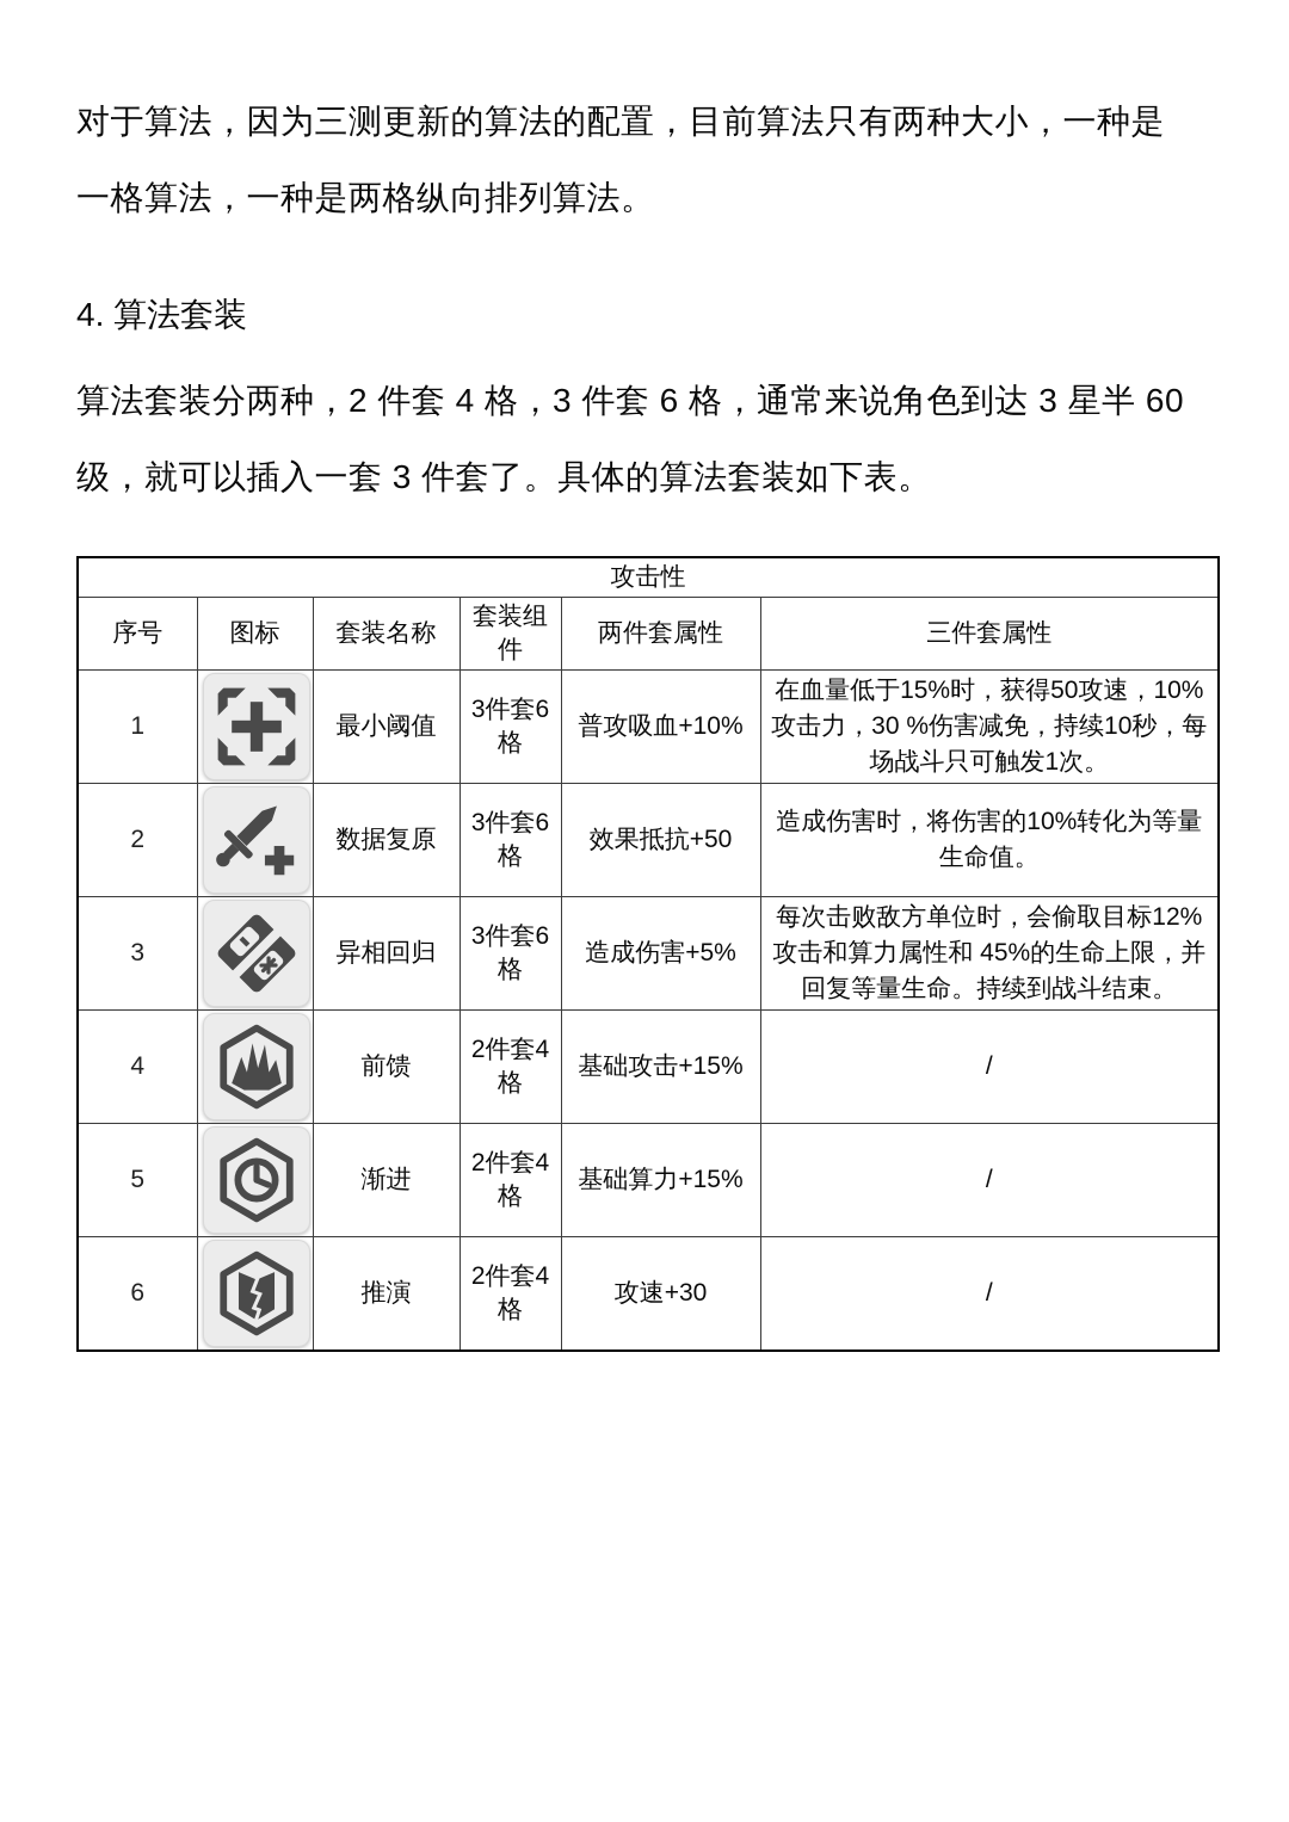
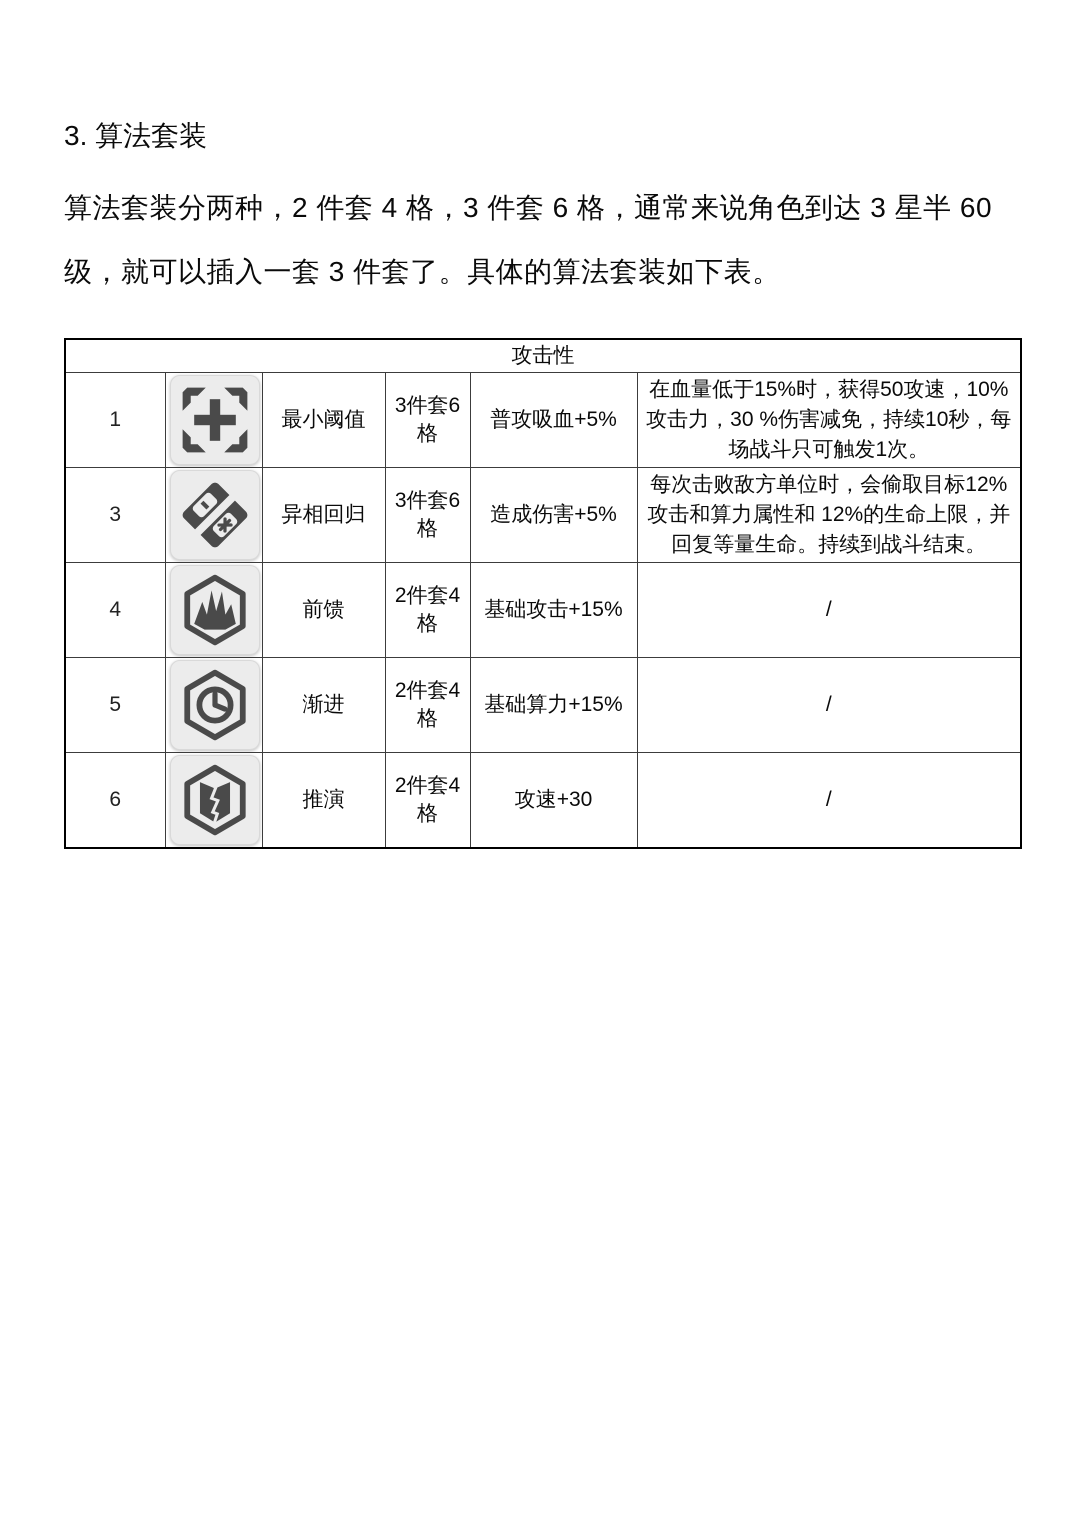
- 对于算法，因为三测更新的算法的配置，目前算法只有两种大小，一种是
- 一格算法，一种是两格纵向排列算法。
- 4. 算法套装
+ 3. 算法套装
  算法套装分两种，2 件套 4 格，3 件套 6 格，通常来说角色到达 3 星半 60
  级，就可以插入一套 3 件套了。具体的算法套装如下表。
  攻击性
- 序号	图标	套装名称	套装组件	两件套属性	三件套属性
- 1		最小阈值	3件套6格	普攻吸血+10%	在血量低于15%时，获得50攻速，10%攻击力，30 %伤害减免，持续10秒，每场战斗只可触发1次。
+ 1		最小阈值	3件套6格	普攻吸血+5%	在血量低于15%时，获得50攻速，10%攻击力，30 %伤害减免，持续10秒，每场战斗只可触发1次。
- 2		数据复原	3件套6格	效果抵抗+50	造成伤害时，将伤害的10%转化为等量生命值。
- 3		异相回归	3件套6格	造成伤害+5%	每次击败敌方单位时，会偷取目标12%攻击和算力属性和 45%的生命上限，并回复等量生命。持续到战斗结束。
+ 3		异相回归	3件套6格	造成伤害+5%	每次击败敌方单位时，会偷取目标12%攻击和算力属性和 12%的生命上限，并回复等量生命。持续到战斗结束。
  4		前馈	2件套4格	基础攻击+15%	/
  5		渐进	2件套4格	基础算力+15%	/
  6		推演	2件套4格	攻速+30	/
